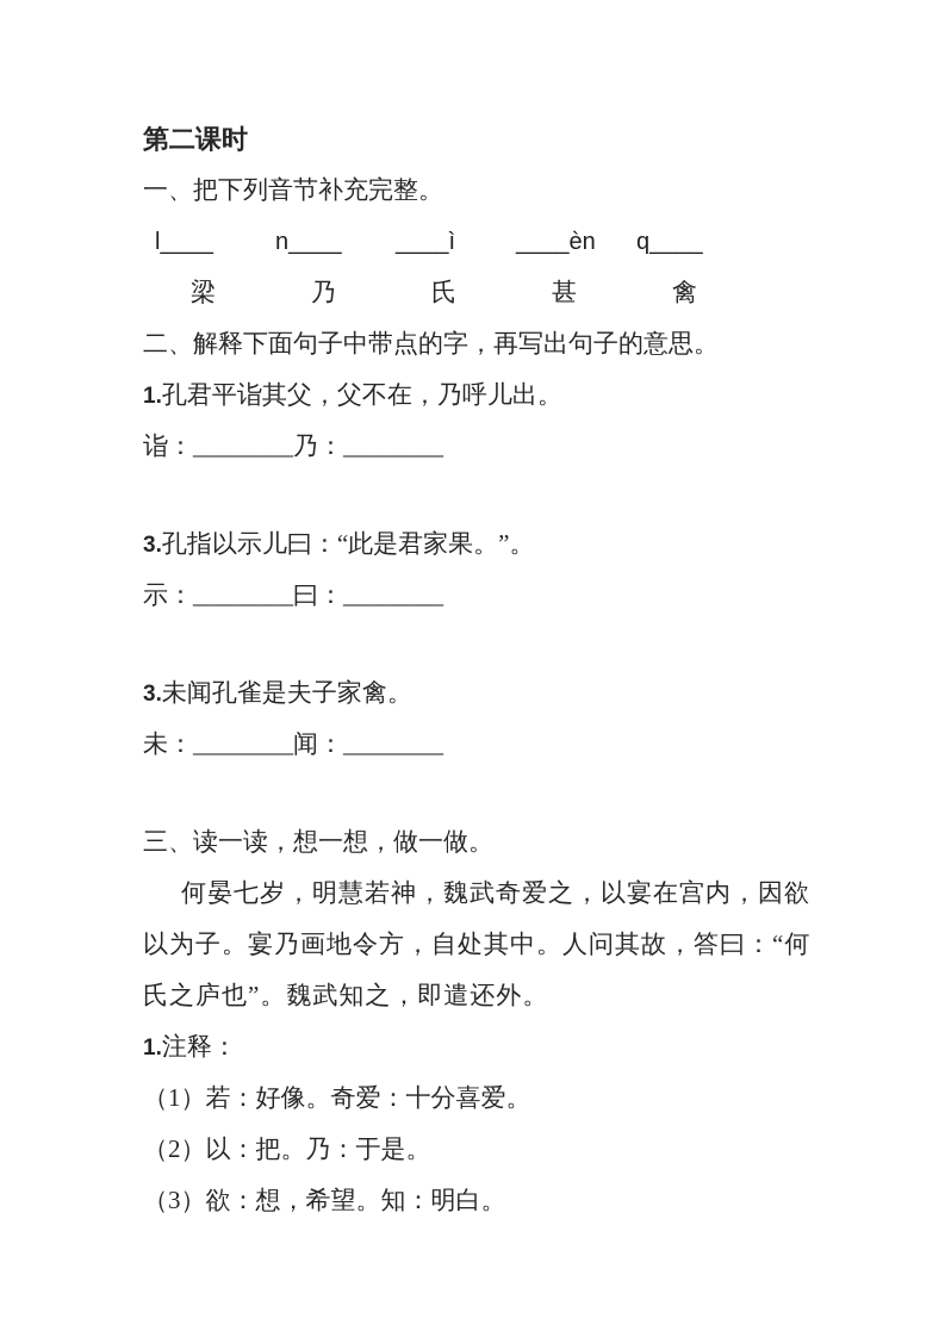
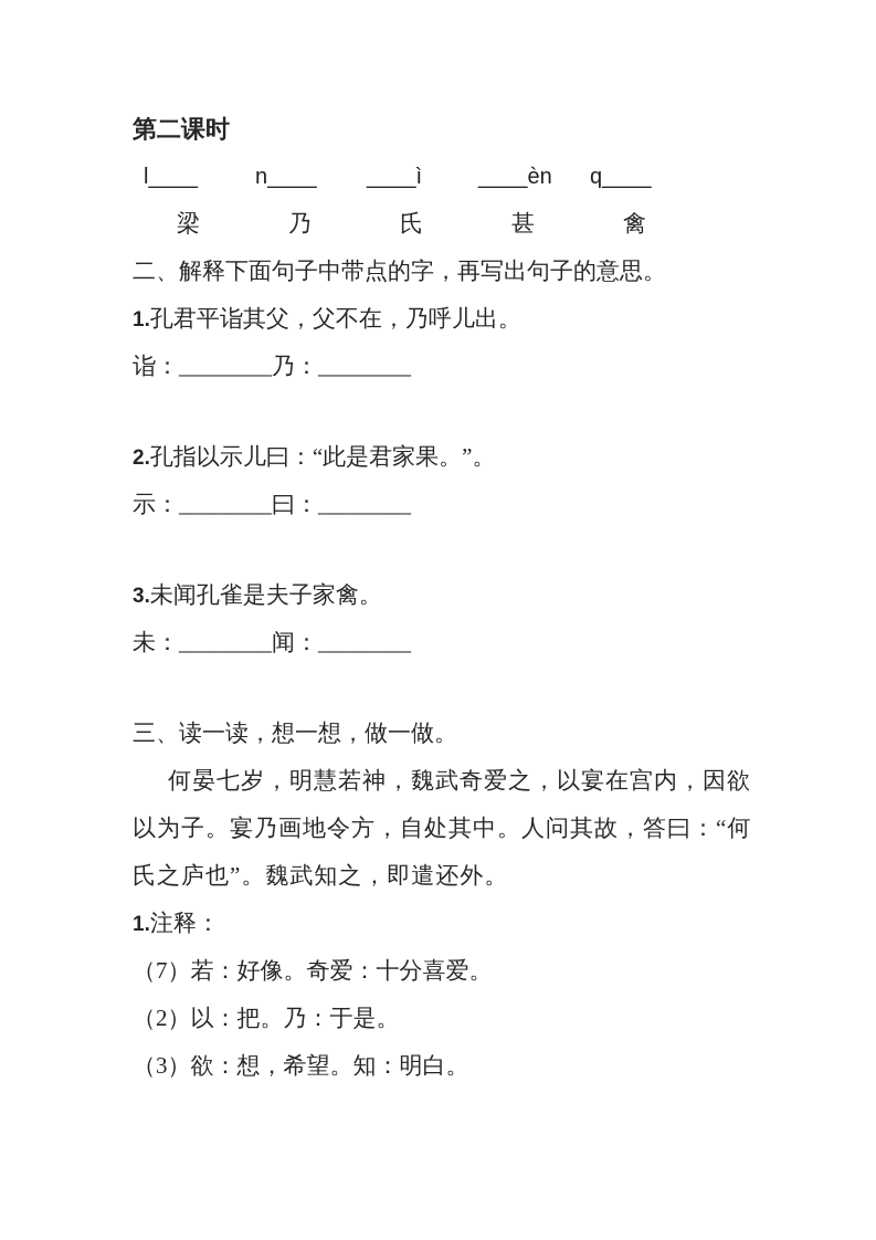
  第二课时
- 一、把下列音节补充完整。
  l____ n____ ____ì ____èn q____
  梁 乃 氏 甚 禽
  二、解释下面句子中带点的字，再写出句子的意思。
  1.孔君平诣其父，父不在，乃呼儿出。
  诣：________乃：________
- 3.孔指以示儿曰：“此是君家果。”。
+ 2.孔指以示儿曰：“此是君家果。”。
  示：________曰：________
  3.未闻孔雀是夫子家禽。
  未：________闻：________
  三、读一读，想一想，做一做。
  何晏七岁，明慧若神，魏武奇爱之，以宴在宫内，因欲
  以为子。宴乃画地令方，自处其中。人问其故，答曰：“何
  氏之庐也”。魏武知之，即遣还外。
  1.注释：
- （1）若：好像。奇爱：十分喜爱。
+ （7）若：好像。奇爱：十分喜爱。
  （2）以：把。乃：于是。
  （3）欲：想，希望。知：明白。
